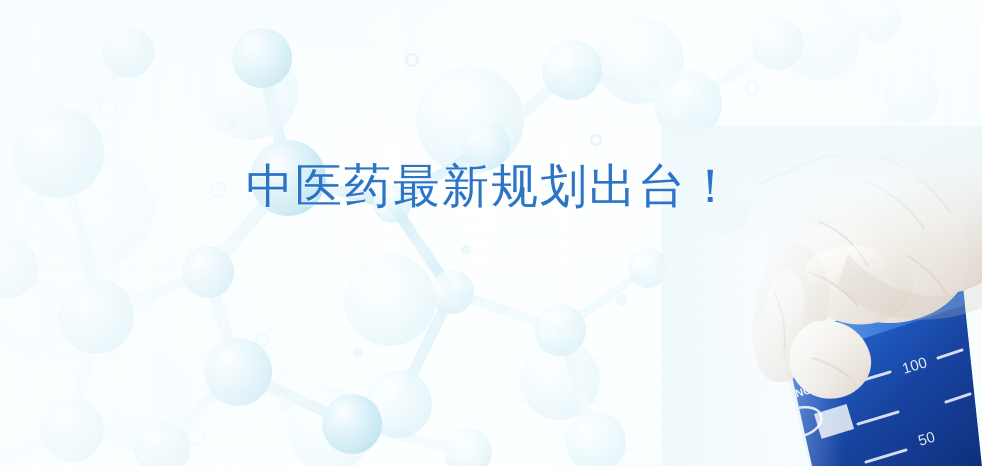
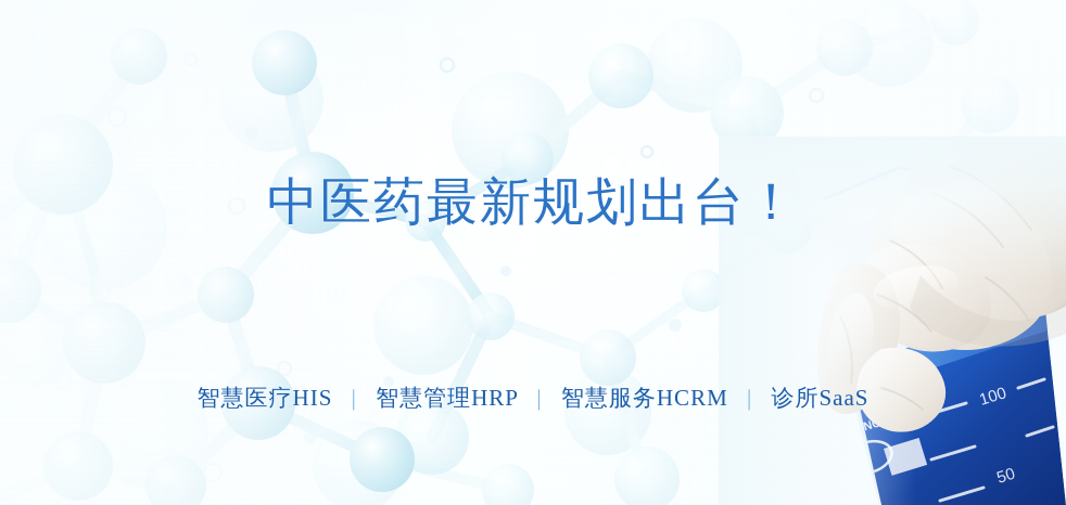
  中医药最新规划出台！
+ 智慧医疗HIS | 智慧管理HRP | 智慧服务HCRM | 诊所SaaS
